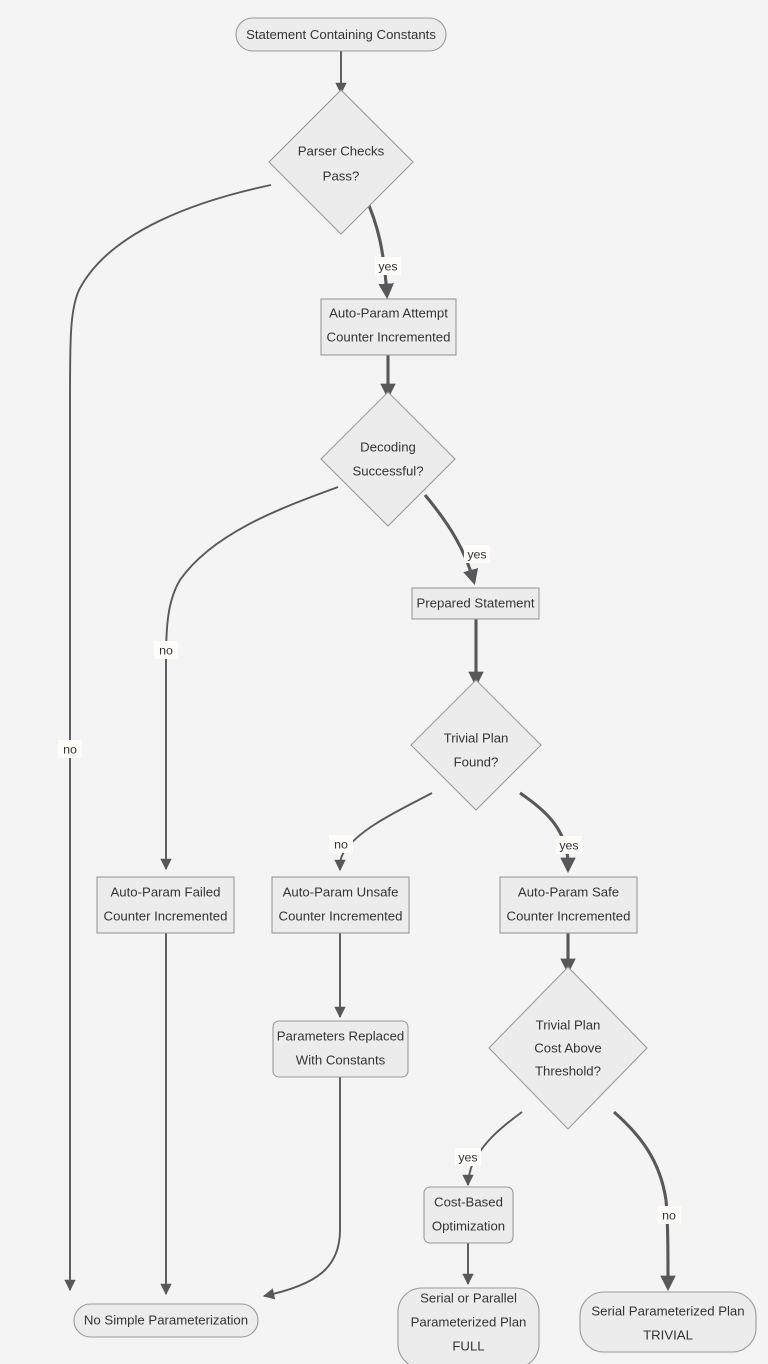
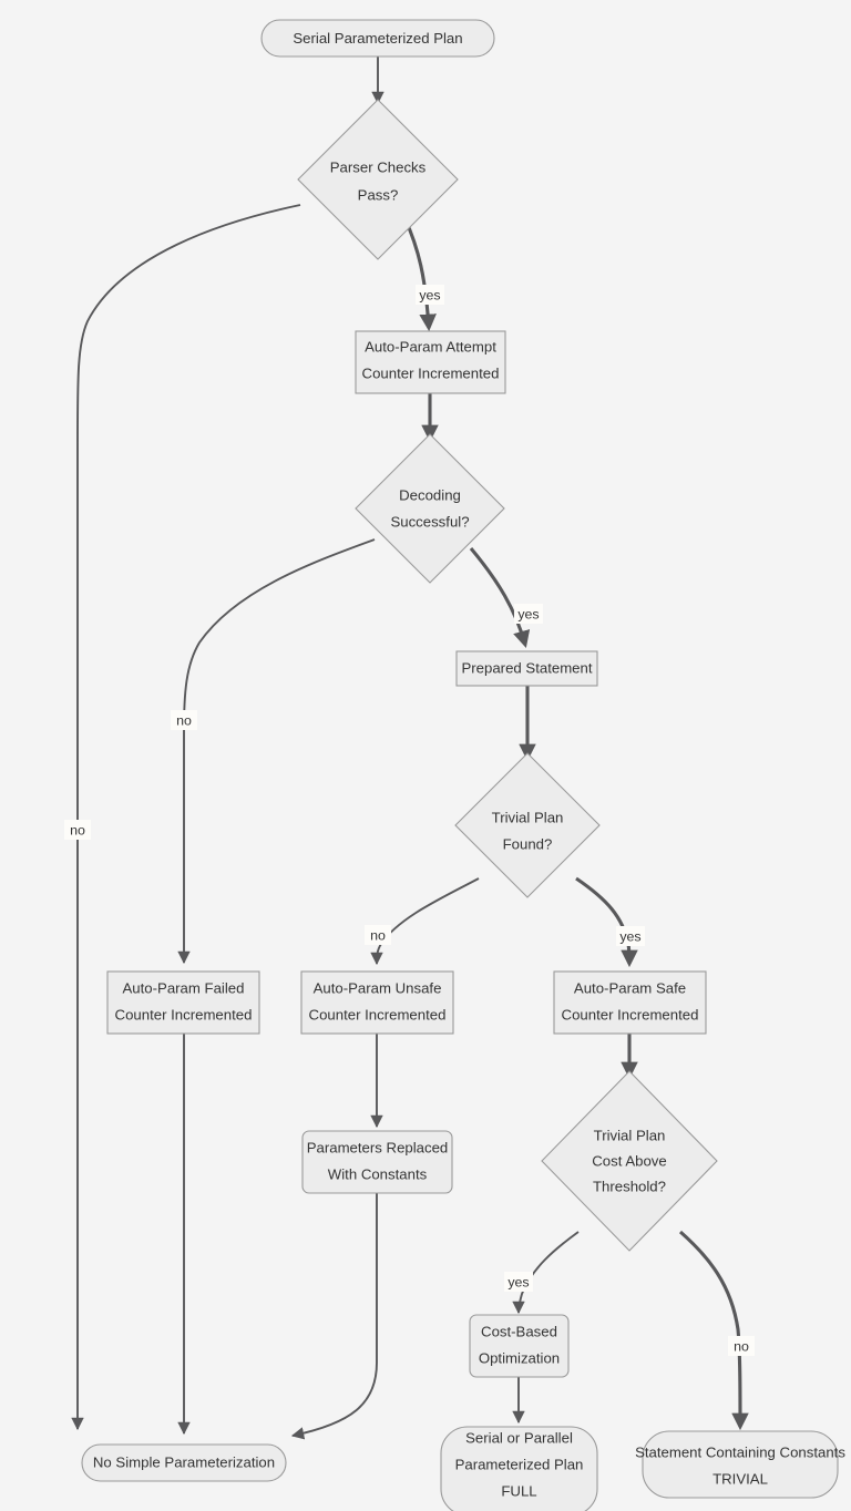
- Statement Containing Constants
+ Serial Parameterized Plan
  Parser Checks
  Pass?
  Auto-Param Attempt
  Counter Incremented
  Decoding
  Successful?
  Prepared Statement
  Trivial Plan
  Found?
  Auto-Param Failed
  Counter Incremented
  Auto-Param Unsafe
  Counter Incremented
  Auto-Param Safe
  Counter Incremented
  Parameters Replaced
  With Constants
  Trivial Plan
  Cost Above
  Threshold?
  Cost-Based
  Optimization
  No Simple Parameterization
  Serial or Parallel
  Parameterized Plan
  FULL
- Serial Parameterized Plan
+ Statement Containing Constants
  TRIVIAL
  yes
  no
  yes
  no
  no
  yes
  yes
  no
